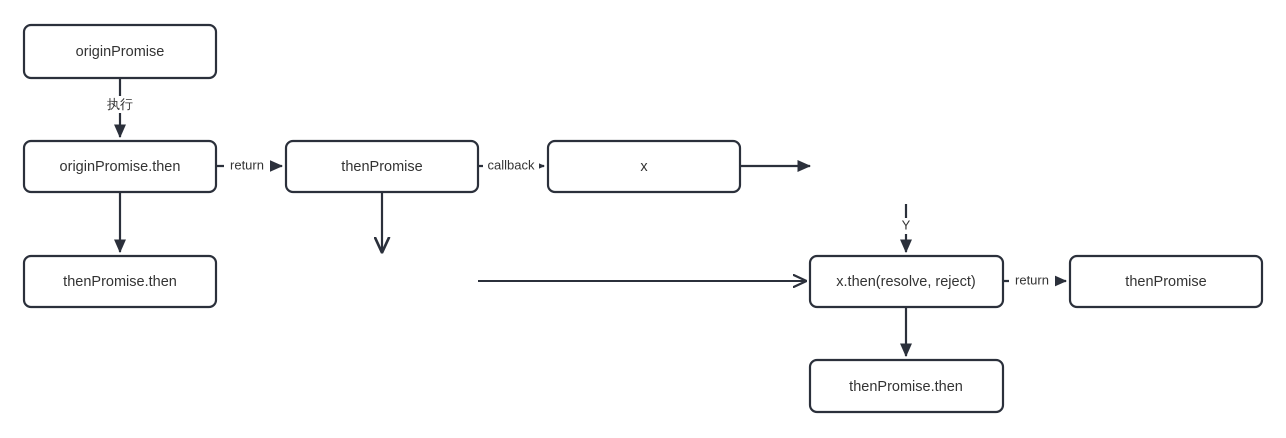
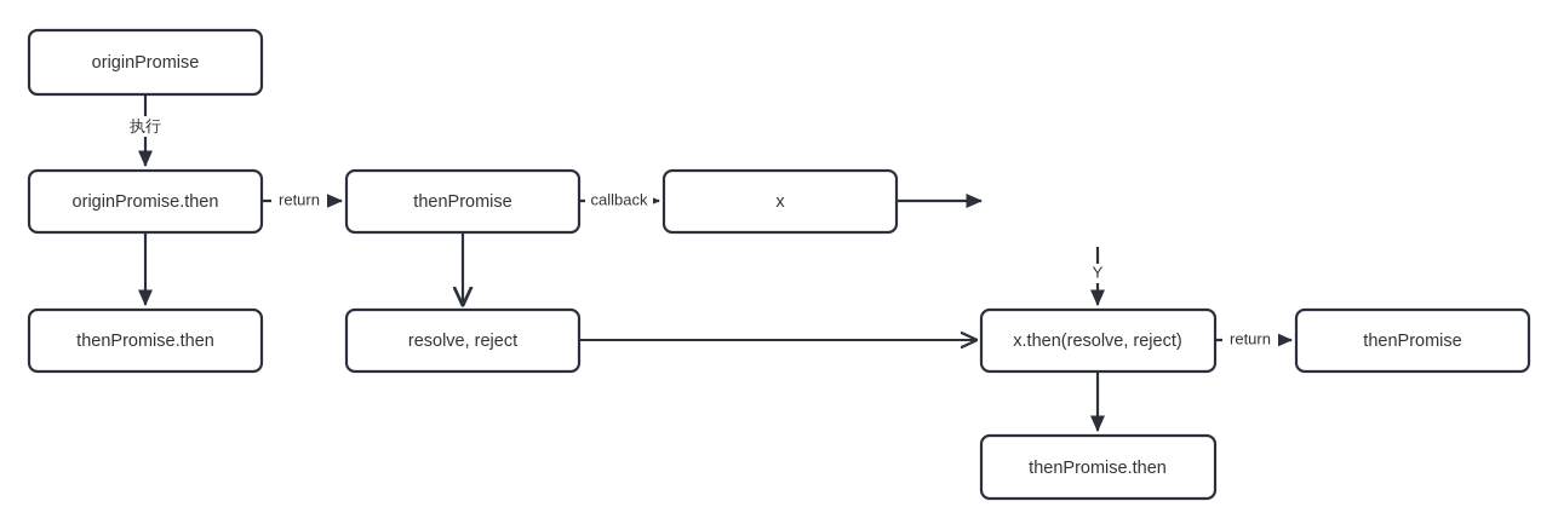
  执行
  return
  callback
  Y
  return
  originPromise
  originPromise.then
  thenPromise.then
  thenPromise
+ resolve, reject
  x
  x.then(resolve, reject)
  thenPromise.then
  thenPromise
